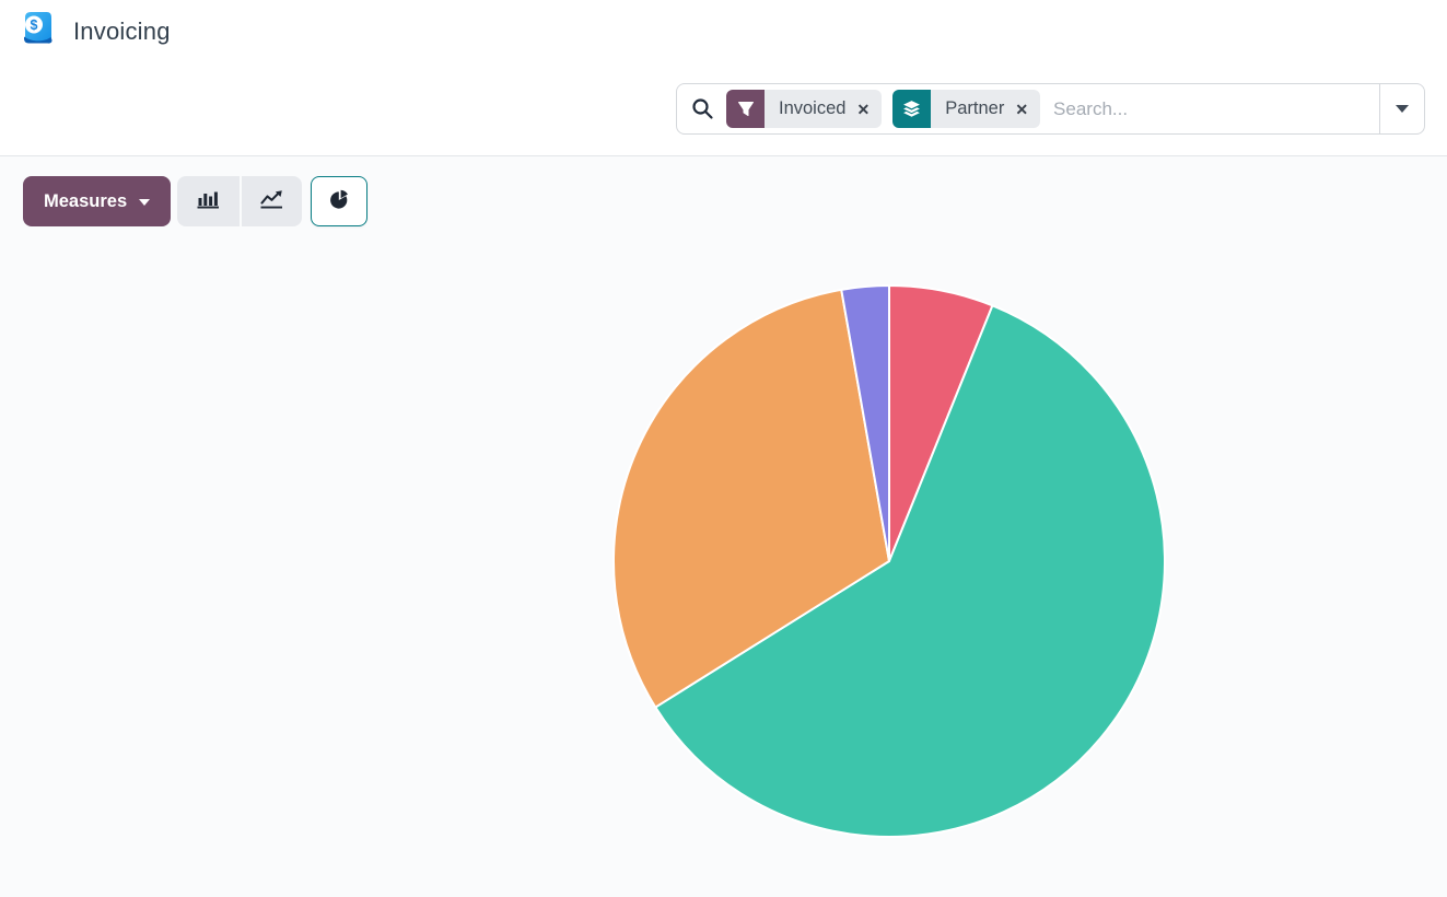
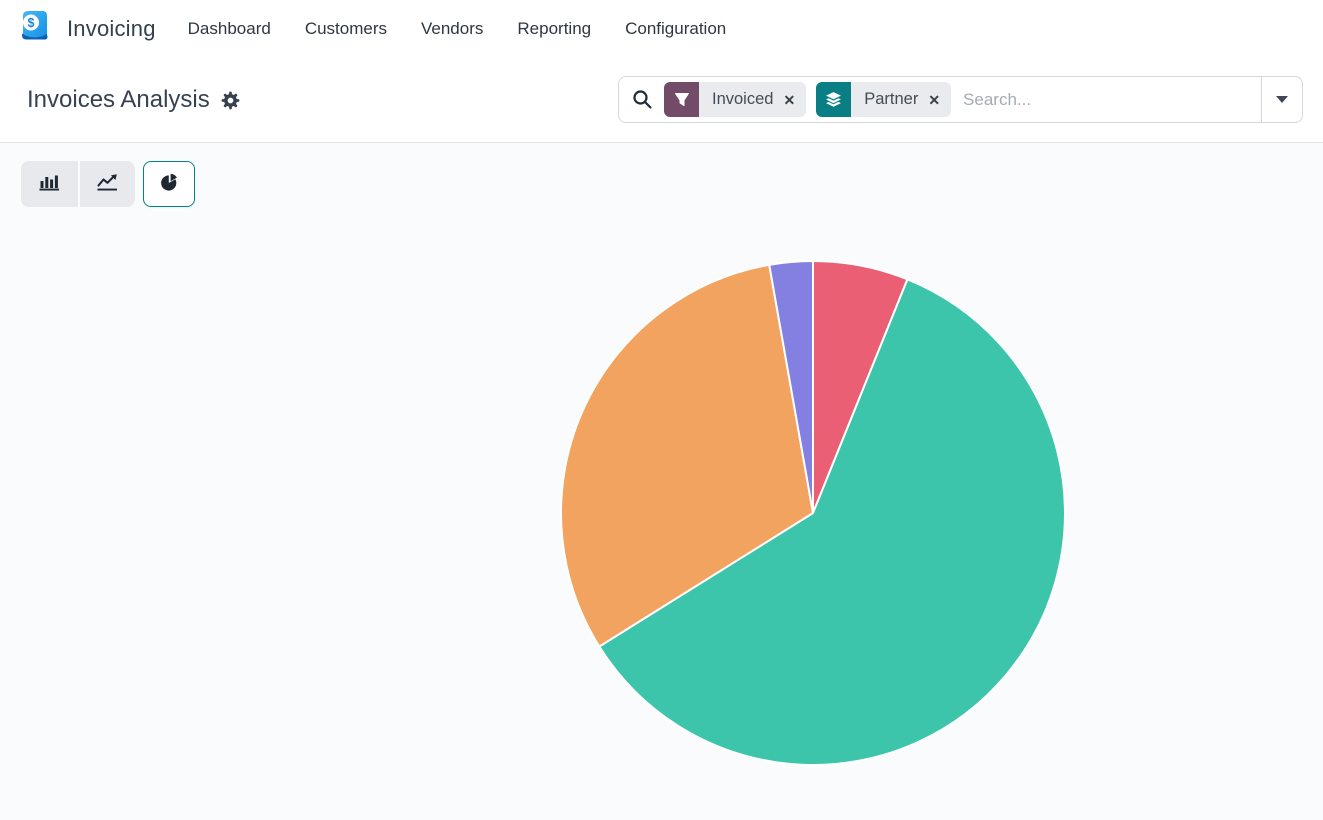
  $
  Invoicing
+ Dashboard
+ Customers
+ Vendors
+ Reporting
+ Configuration
+ Invoices Analysis
  Invoiced
  ✕
  Partner
  ✕
  Search...
- Measures
